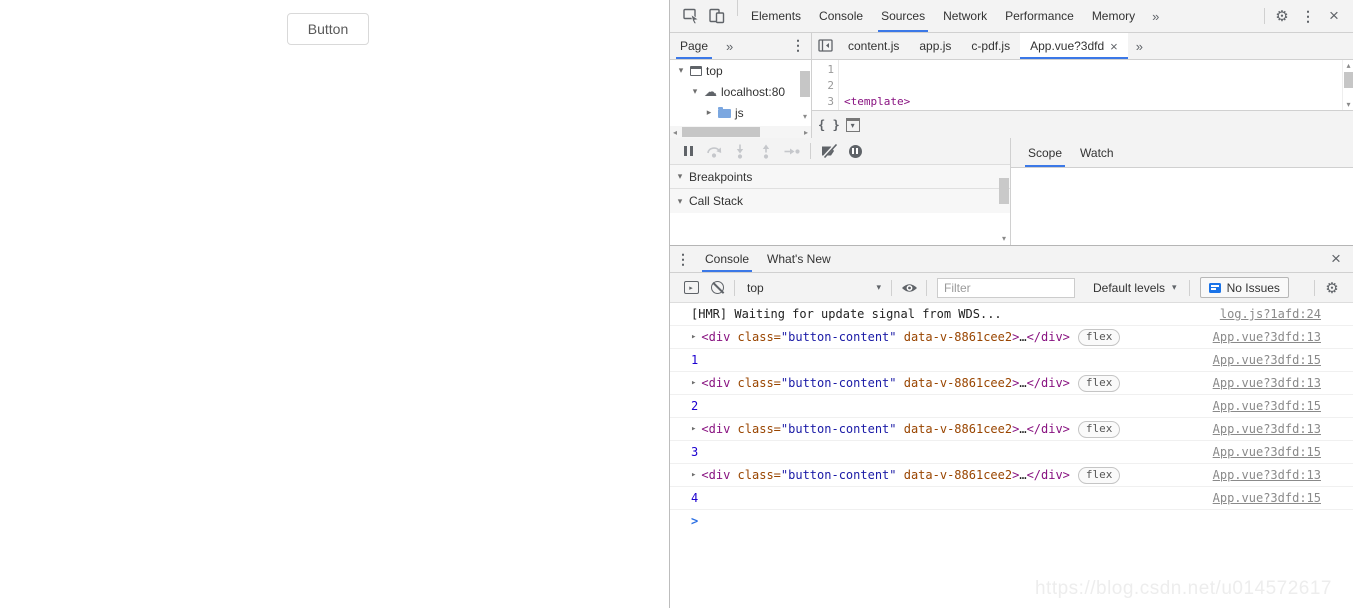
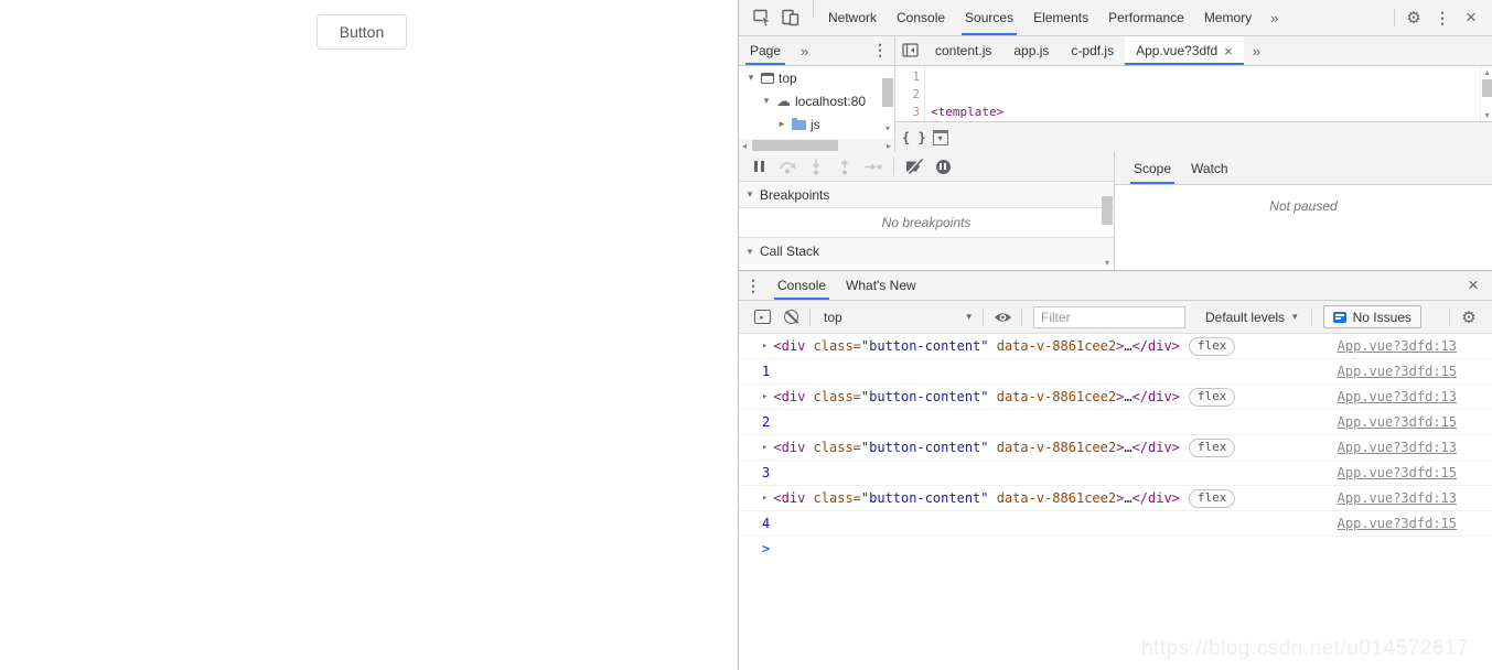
  Button
- Elements
+ Network
  Console
  Sources
- Network
+ Elements
  Performance
  Memory
  »
  ⚙
  ⋮
  ×
  Page
  »
  ⋮
  content.js
  app.js
  c-pdf.js
  App.vue?3dfd
  ×
  »
  ▾
  top
  ▾
  ☁
  localhost:80
  ▸
  js
  ▾
  ◂
  ▸
  1
  2
  3
  <template>
  ▴
  ▾
  { }
  ▾
  ▾
  Breakpoints
+ No breakpoints
  ▾
  Call Stack
  ▾
  Scope
  Watch
+ Not paused
  ⋮
  Console
  What's New
  ×
  top
  ▾
  Filter
  Default levels
  ▾
  No Issues
  ⚙
- [HMR] Waiting for update signal from WDS...
- log.js?1afd:24
  ▸
  <div
  class=
  "button-content"
  data-v-8861cee2
  >
  …
  </div>
  flex
  App.vue?3dfd:13
  1
  App.vue?3dfd:15
  ▸
  <div
  class=
  "button-content"
  data-v-8861cee2
  >
  …
  </div>
  flex
  App.vue?3dfd:13
  2
  App.vue?3dfd:15
  ▸
  <div
  class=
  "button-content"
  data-v-8861cee2
  >
  …
  </div>
  flex
  App.vue?3dfd:13
  3
  App.vue?3dfd:15
  ▸
  <div
  class=
  "button-content"
  data-v-8861cee2
  >
  …
  </div>
  flex
  App.vue?3dfd:13
  4
  App.vue?3dfd:15
  >
